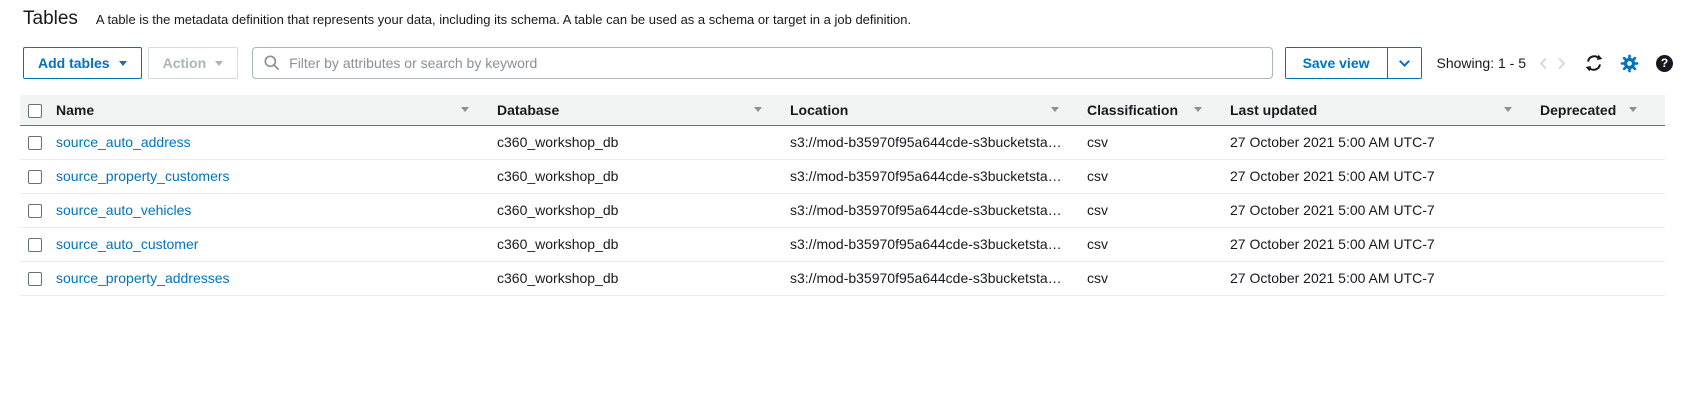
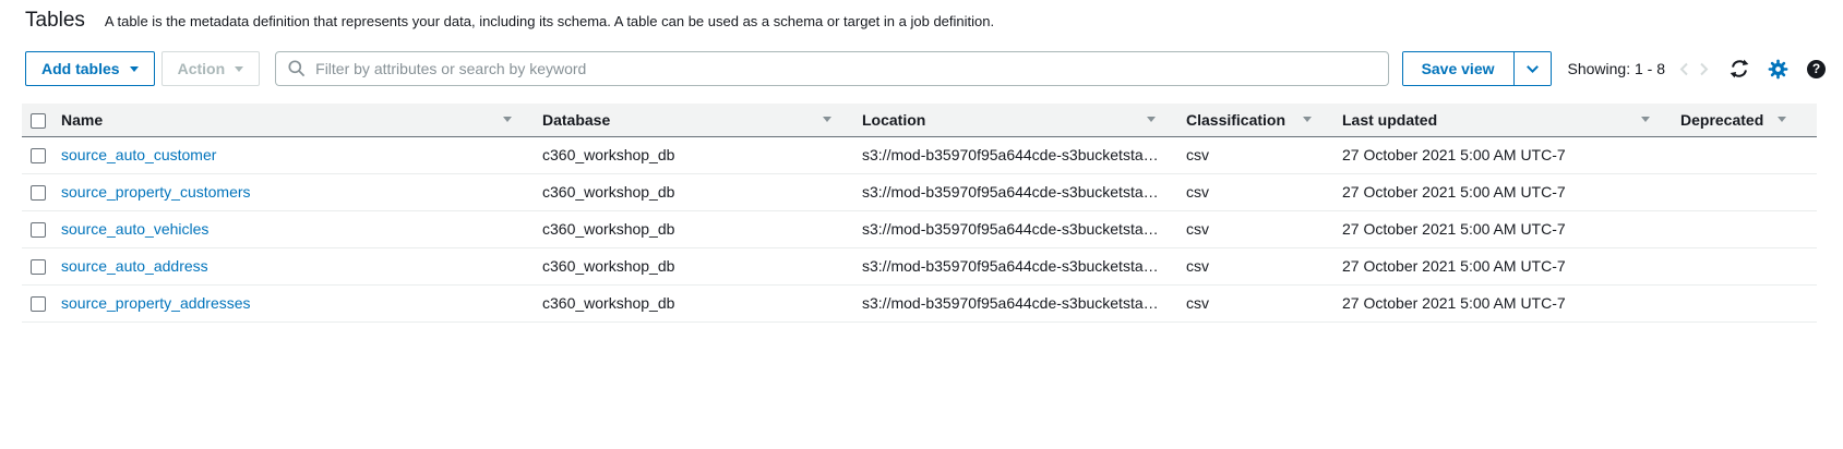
  Tables
  A table is the metadata definition that represents your data, including its schema. A table can be used as a schema or target in a job definition.
  Add tables
  Action
  Filter by attributes or search by keyword
  Save view
- Showing: 1 - 5
+ Showing: 1 - 8
  ?
  	Name	Database	Location	Classification	Last updated	Deprecated
- 	source_auto_address	c360_workshop_db	s3://mod-b35970f95a644cde-s3bucketsta…	csv	27 October 2021 5:00 AM UTC-7
+ 	source_auto_customer	c360_workshop_db	s3://mod-b35970f95a644cde-s3bucketsta…	csv	27 October 2021 5:00 AM UTC-7
  	source_property_customers	c360_workshop_db	s3://mod-b35970f95a644cde-s3bucketsta…	csv	27 October 2021 5:00 AM UTC-7
  	source_auto_vehicles	c360_workshop_db	s3://mod-b35970f95a644cde-s3bucketsta…	csv	27 October 2021 5:00 AM UTC-7
- 	source_auto_customer	c360_workshop_db	s3://mod-b35970f95a644cde-s3bucketsta…	csv	27 October 2021 5:00 AM UTC-7
+ 	source_auto_address	c360_workshop_db	s3://mod-b35970f95a644cde-s3bucketsta…	csv	27 October 2021 5:00 AM UTC-7
  	source_property_addresses	c360_workshop_db	s3://mod-b35970f95a644cde-s3bucketsta…	csv	27 October 2021 5:00 AM UTC-7
